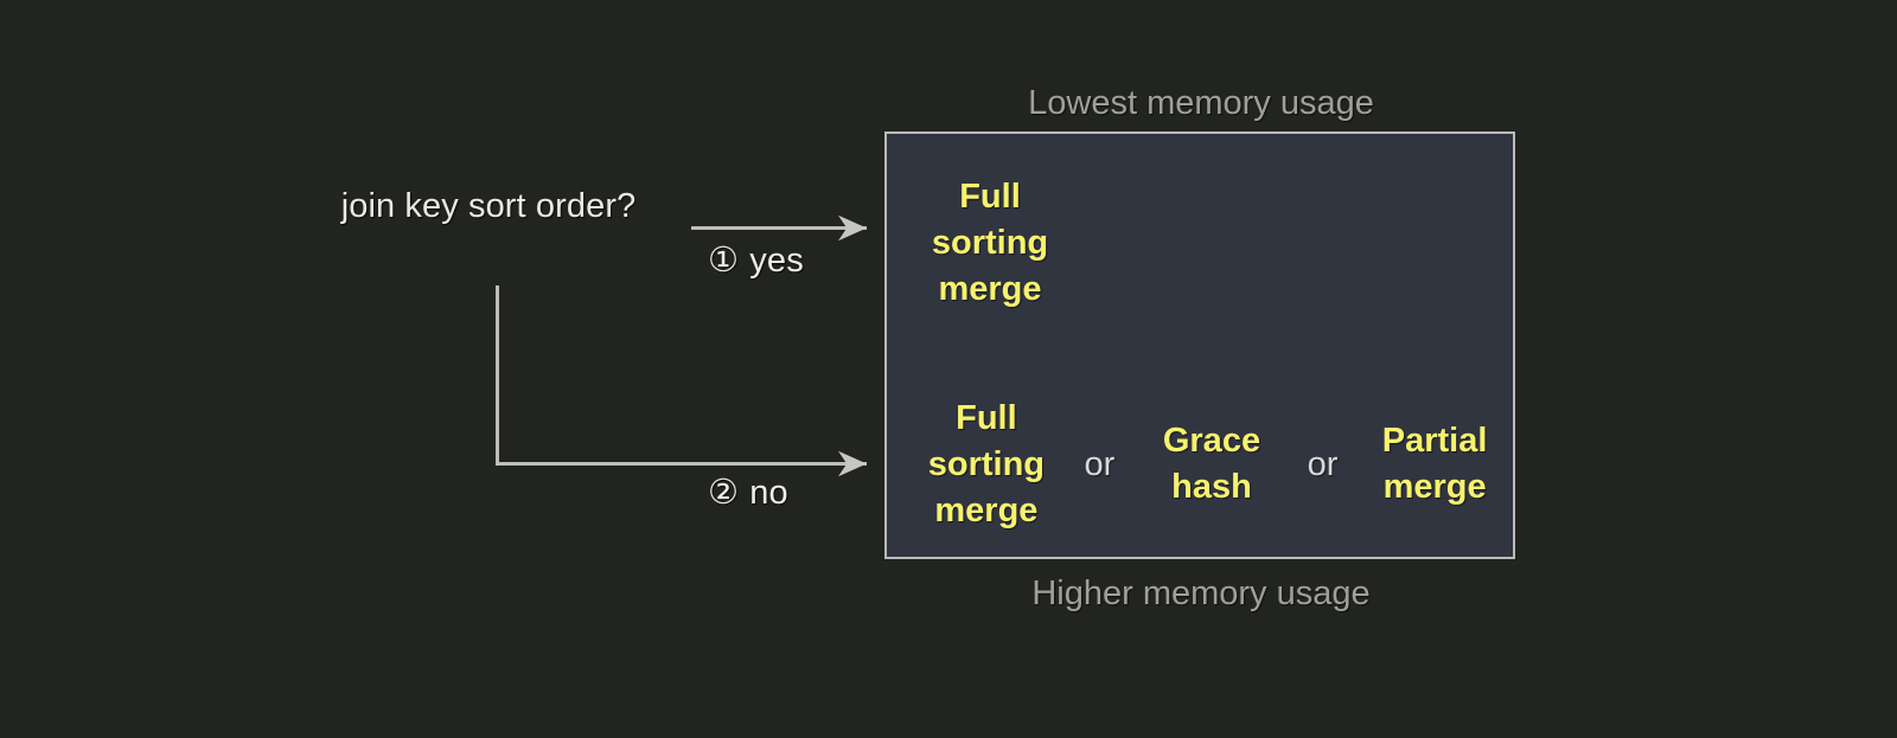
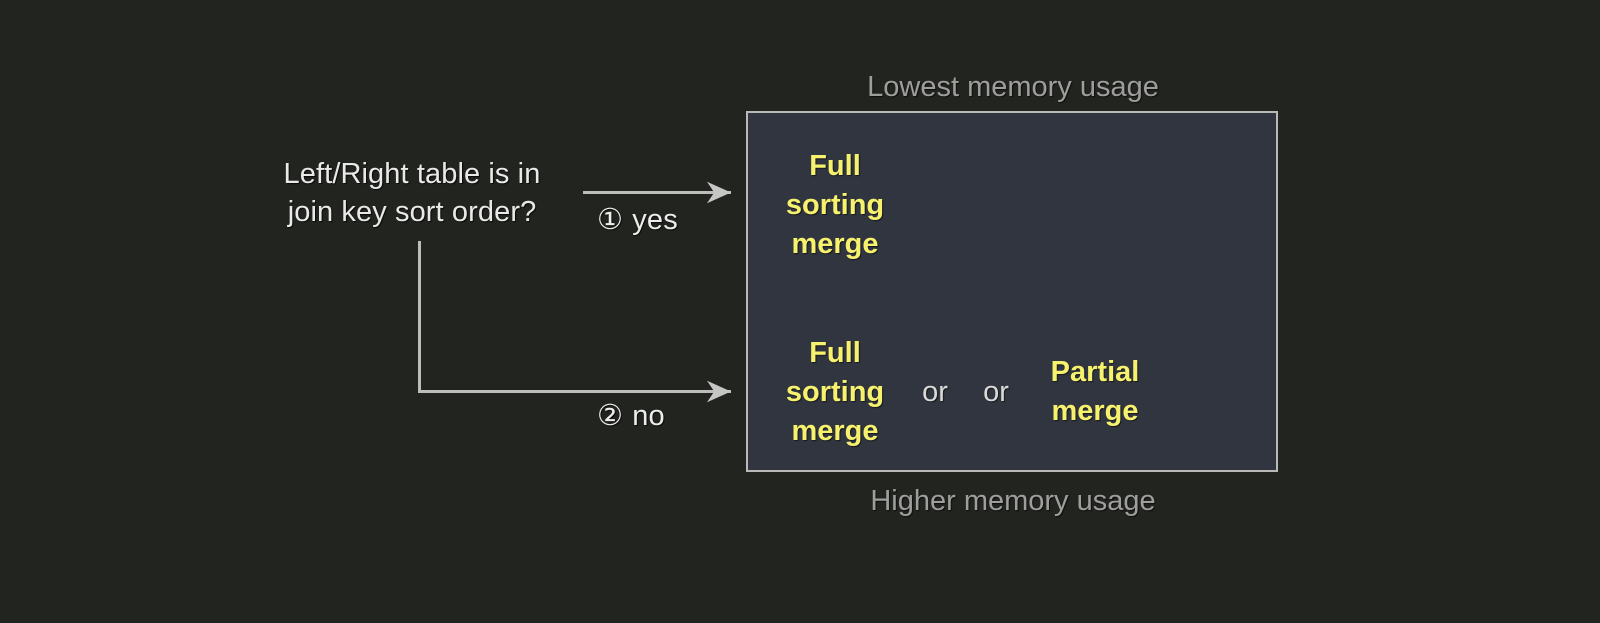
+ Left/Right table is in
  join key sort order?
  ① yes
  ② no
  Lowest memory usage
  Higher memory usage
  Full
  sorting
  merge
  Full
  sorting
  merge
  or
- Grace
- hash
  or
  Partial
  merge
